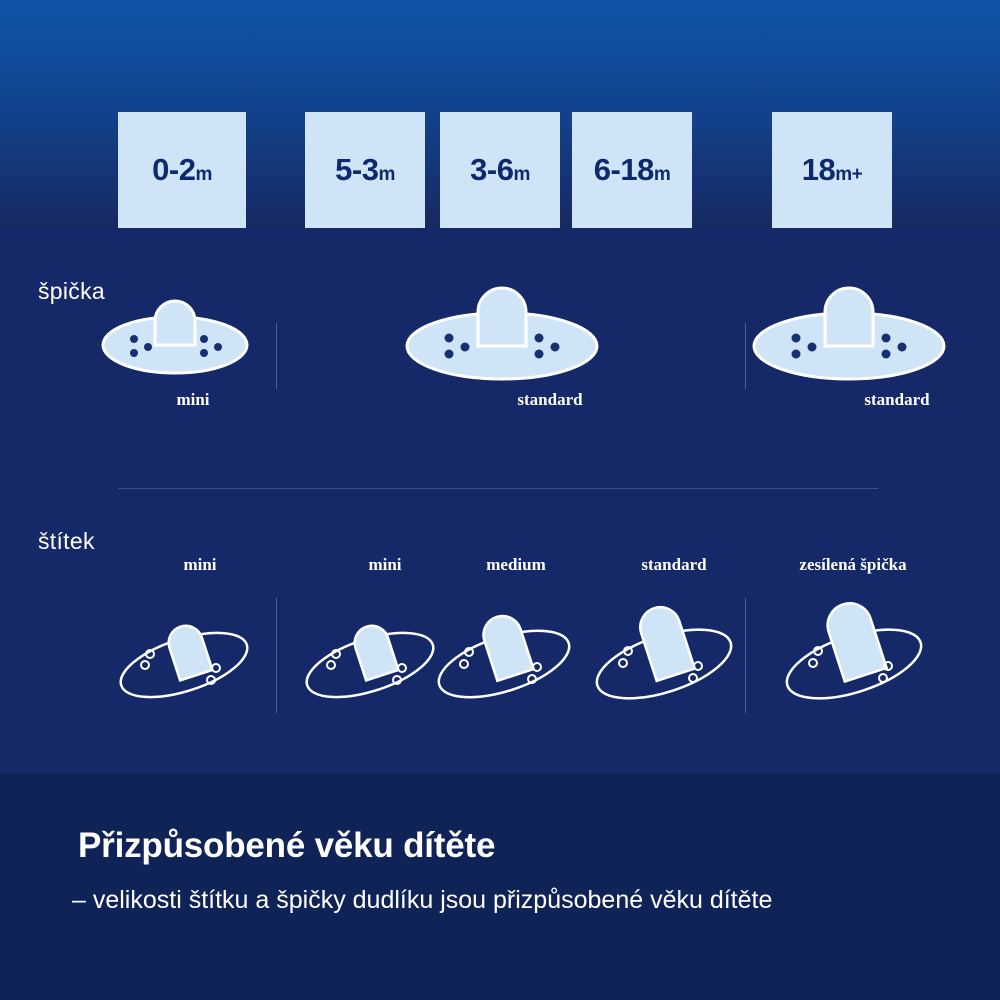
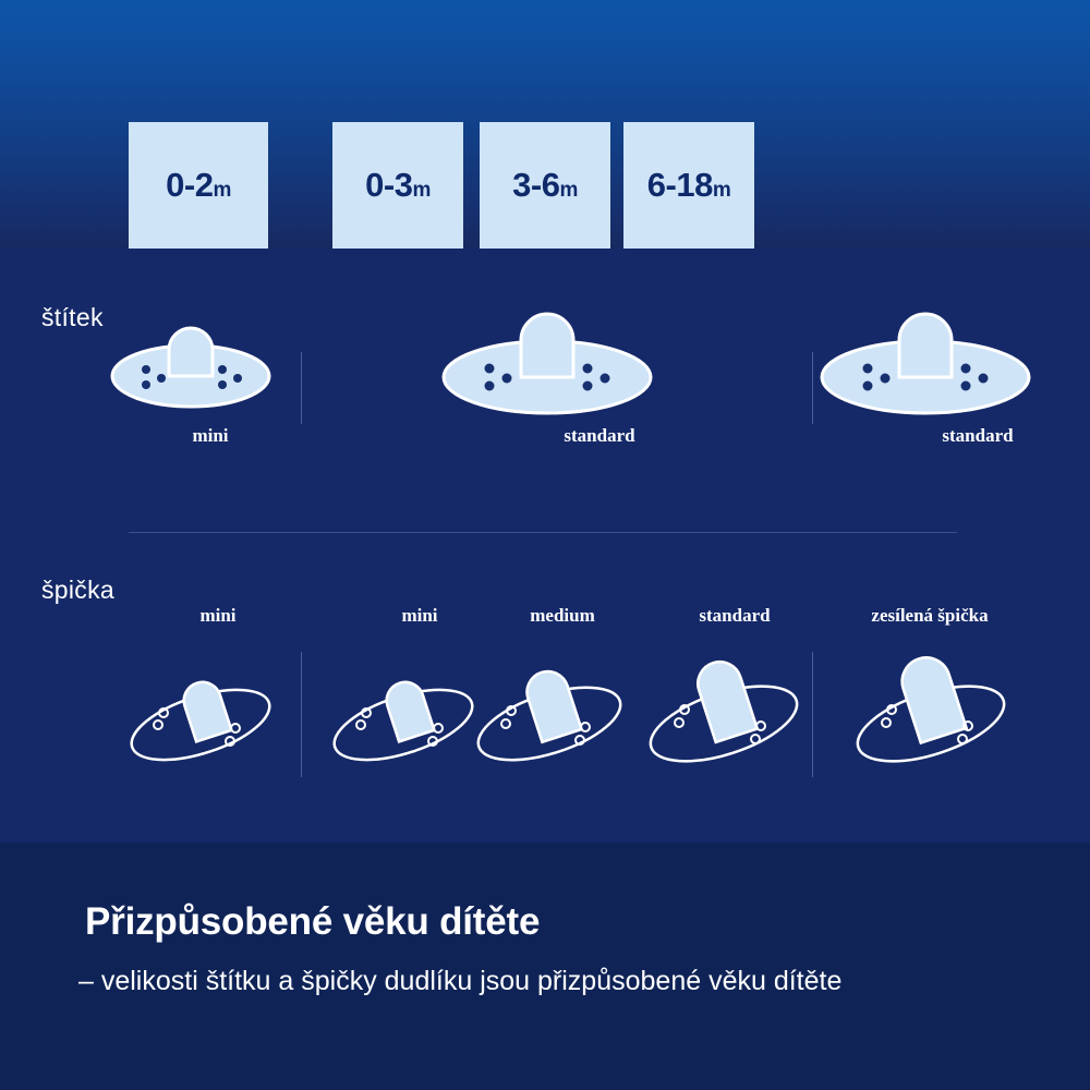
  0-2m
- 5-3m
+ 0-3m
  3-6m
  6-18m
- 18m+
- špička
+ štítek
  mini
  standard
  standard
- štítek
+ špička
  mini
  mini
  medium
  standard
  zesílená špička
  Přizpůsobené věku dítěte
  – velikosti štítku a špičky dudlíku jsou přizpůsobené věku dítěte
